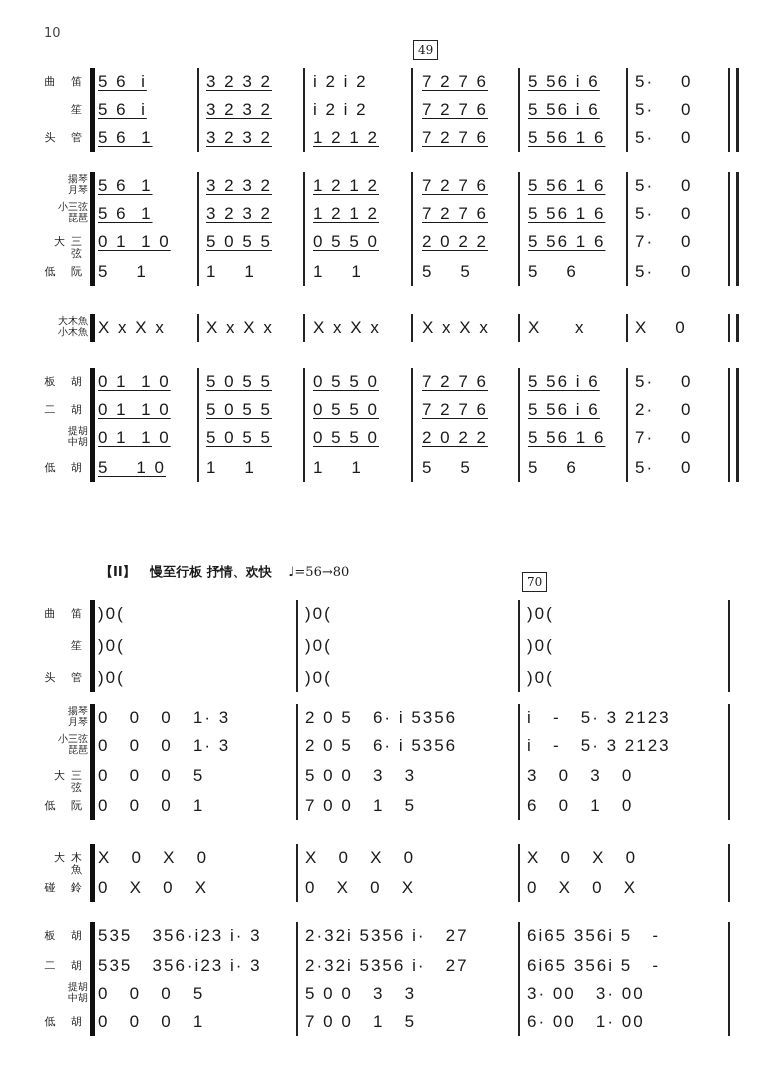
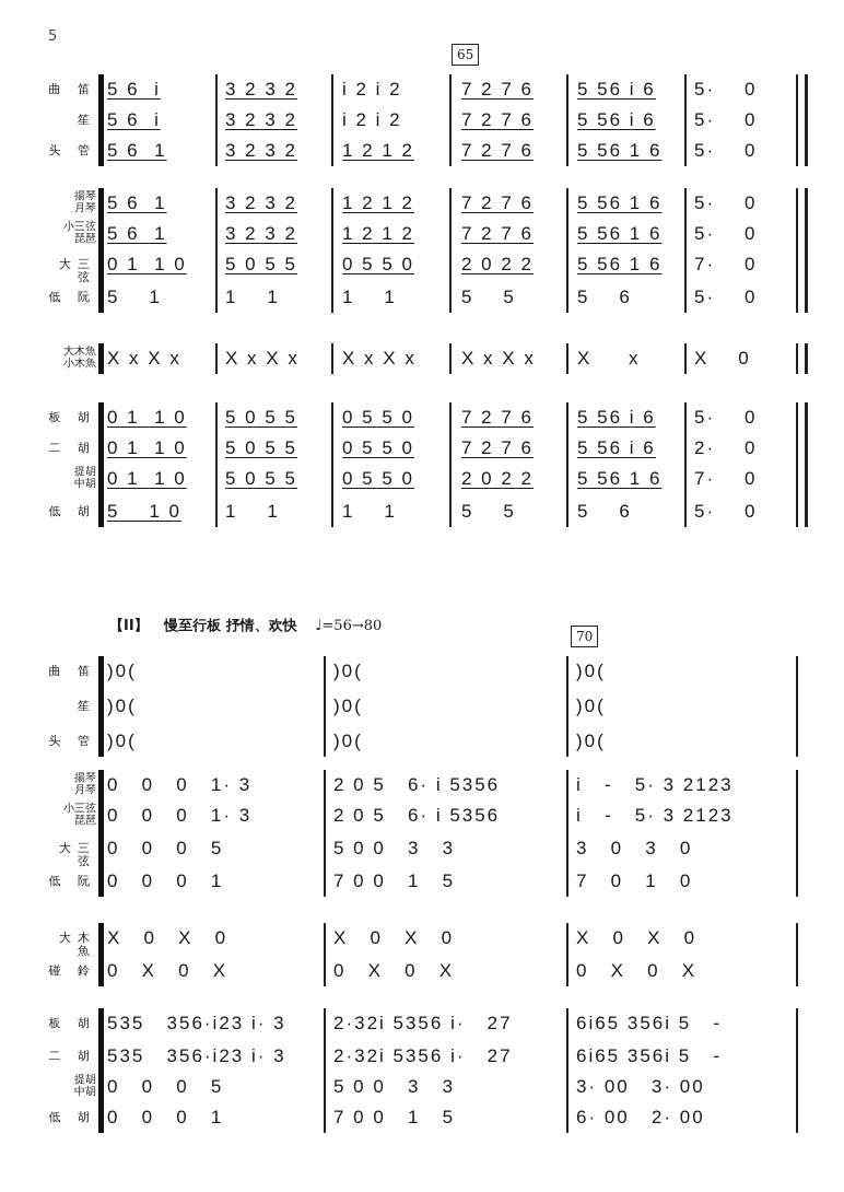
- 10
+ 5
- 49
+ 65
  曲 笛
  5 6 i
  3 2 3 2
  i 2 i 2
  7 2 7 6
  5 56 i 6
  5· 0
  笙
  5 6 i
  3 2 3 2
  i 2 i 2
  7 2 7 6
  5 56 i 6
  5· 0
  头 管
  5 6 1
  3 2 3 2
  1 2 1 2
  7 2 7 6
  5 56 1 6
  5· 0
  揚琴
  月琴
  5 6 1
  3 2 3 2
  1 2 1 2
  7 2 7 6
  5 56 1 6
  5· 0
  小三弦
  琵琶
  5 6 1
  3 2 3 2
  1 2 1 2
  7 2 7 6
  5 56 1 6
  5· 0
  大三弦
  0 1 1 0
  5 0 5 5
  0 5 5 0
  2 0 2 2
  5 56 1 6
  7· 0
  低 阮
  5 1
  1 1
  1 1
  5 5
  5 6
  5· 0
  大木魚
  小木魚
  X x X x
  X x X x
  X x X x
  X x X x
  X x
  X 0
  板 胡
  0 1 1 0
  5 0 5 5
  0 5 5 0
  7 2 7 6
  5 56 i 6
  5· 0
  二 胡
  0 1 1 0
  5 0 5 5
  0 5 5 0
  7 2 7 6
  5 56 i 6
  2· 0
  提胡
  中胡
  0 1 1 0
  5 0 5 5
  0 5 5 0
  2 0 2 2
  5 56 1 6
  7· 0
  低 胡
  5 1 0
  1 1
  1 1
  5 5
  5 6
  5· 0
  【II】 慢至行板 抒情、欢快 ♩=56→80
  70
  曲 笛
  )0(
  )0(
  )0(
  笙
  )0(
  )0(
  )0(
  头 管
  )0(
  )0(
  )0(
  揚琴
  月琴
  0 0 0 1· 3
  2 0 5 6· i 5356
  i - 5· 3 2123
  小三弦
  琵琶
  0 0 0 1· 3
  2 0 5 6· i 5356
  i - 5· 3 2123
  大三弦
  0 0 0 5
  5 0 0 3 3
  3 0 3 0
  低 阮
  0 0 0 1
  7 0 0 1 5
- 6 0 1 0
+ 7 0 1 0
  大木魚
  X 0 X 0
  X 0 X 0
  X 0 X 0
  碰 鈴
  0 X 0 X
  0 X 0 X
  0 X 0 X
  板 胡
  535 356·i23 i· 3
  2·32i 5356 i· 27
  6i65 356i 5 -
  二 胡
  535 356·i23 i· 3
  2·32i 5356 i· 27
  6i65 356i 5 -
  提胡
  中胡
  0 0 0 5
  5 0 0 3 3
  3· 00 3· 00
  低 胡
  0 0 0 1
  7 0 0 1 5
- 6· 00 1· 00
+ 6· 00 2· 00
